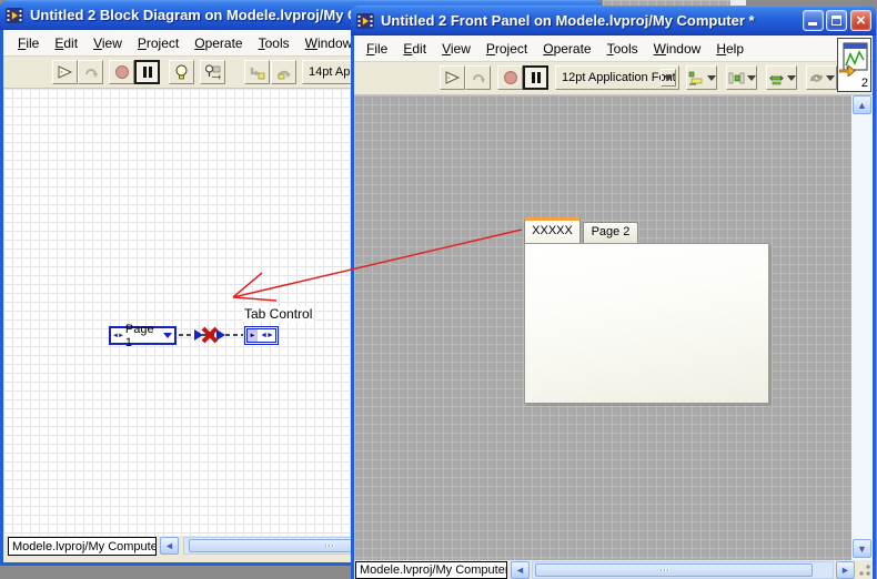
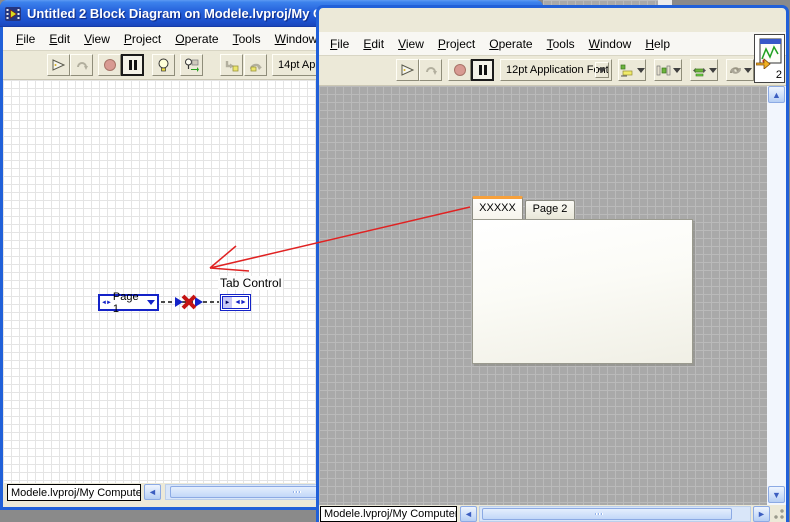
  Untitled 2 Block Diagram on Modele.lvproj/My
  File
  Edit
  View
  Project
  Operate
  Tools
  Window
  Page 1
  Tab Control
  Modele.lvproj/My Compute
  ◄
- Untitled 2 Front Panel on Modele.lvproj/My Computer *
- ×
  File
  Edit
  View
  Project
  Operate
  Tools
  Window
  Help
  12pt Application Font
  2
  XXXXX
  Page 2
  ▲
  ▼
  Modele.lvproj/My Computer
  ◄
  ►
